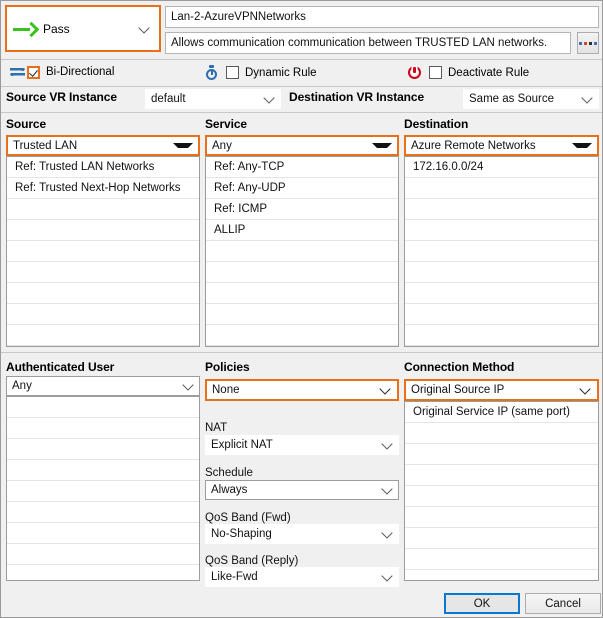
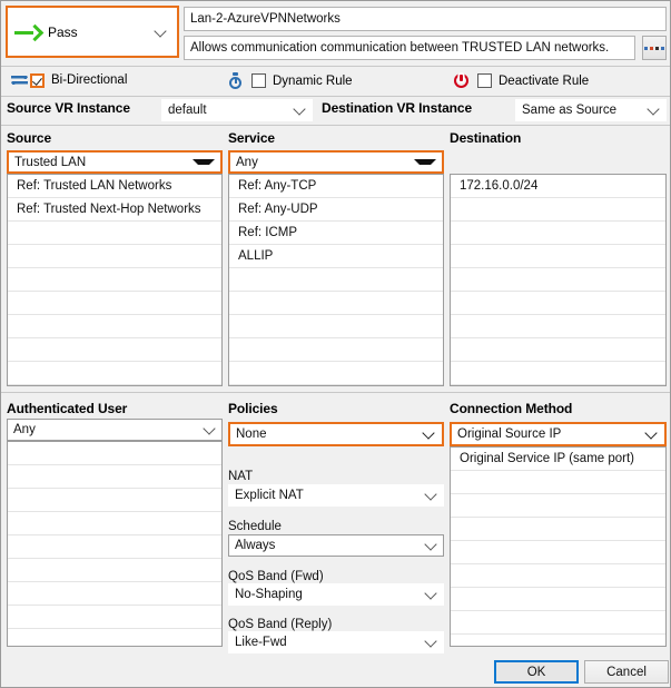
  Pass
  Lan-2-AzureVPNNetworks
  Allows communication communication between TRUSTED LAN networks.
  Bi-Directional
  Dynamic Rule
  Deactivate Rule
  Source VR Instance
  default
  Destination VR Instance
  Same as Source
  Source
  Service
  Destination
  Trusted LAN
  Ref: Trusted LAN Networks
  Ref: Trusted Next-Hop Networks
  Any
  Ref: Any-TCP
  Ref: Any-UDP
  Ref: ICMP
  ALLIP
- Azure Remote Networks
  172.16.0.0/24
  Authenticated User
  Any
  Policies
  None
  NAT
  Explicit NAT
  Schedule
  Always
  QoS Band (Fwd)
  No-Shaping
  QoS Band (Reply)
  Like-Fwd
  Connection Method
  Original Source IP
  Original Service IP (same port)
  OK
  Cancel
